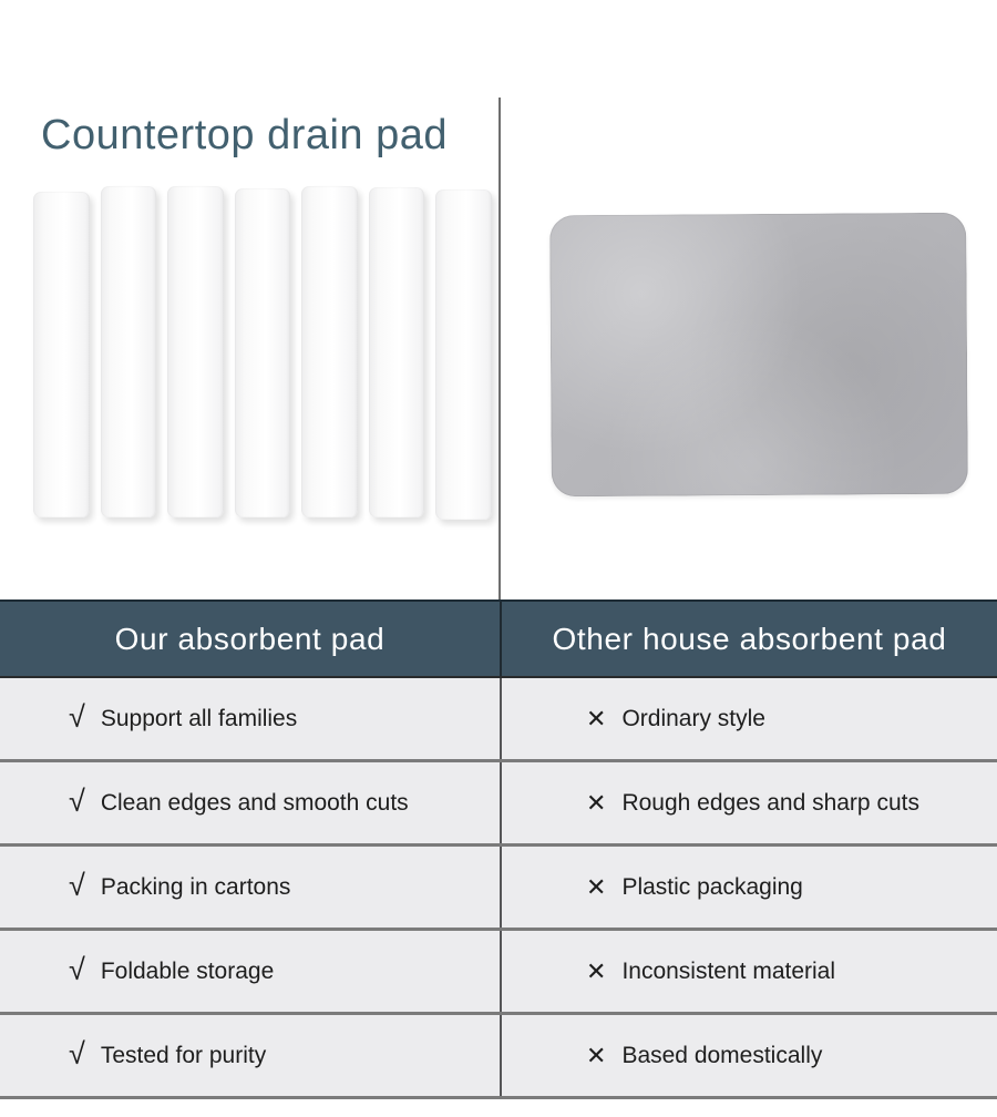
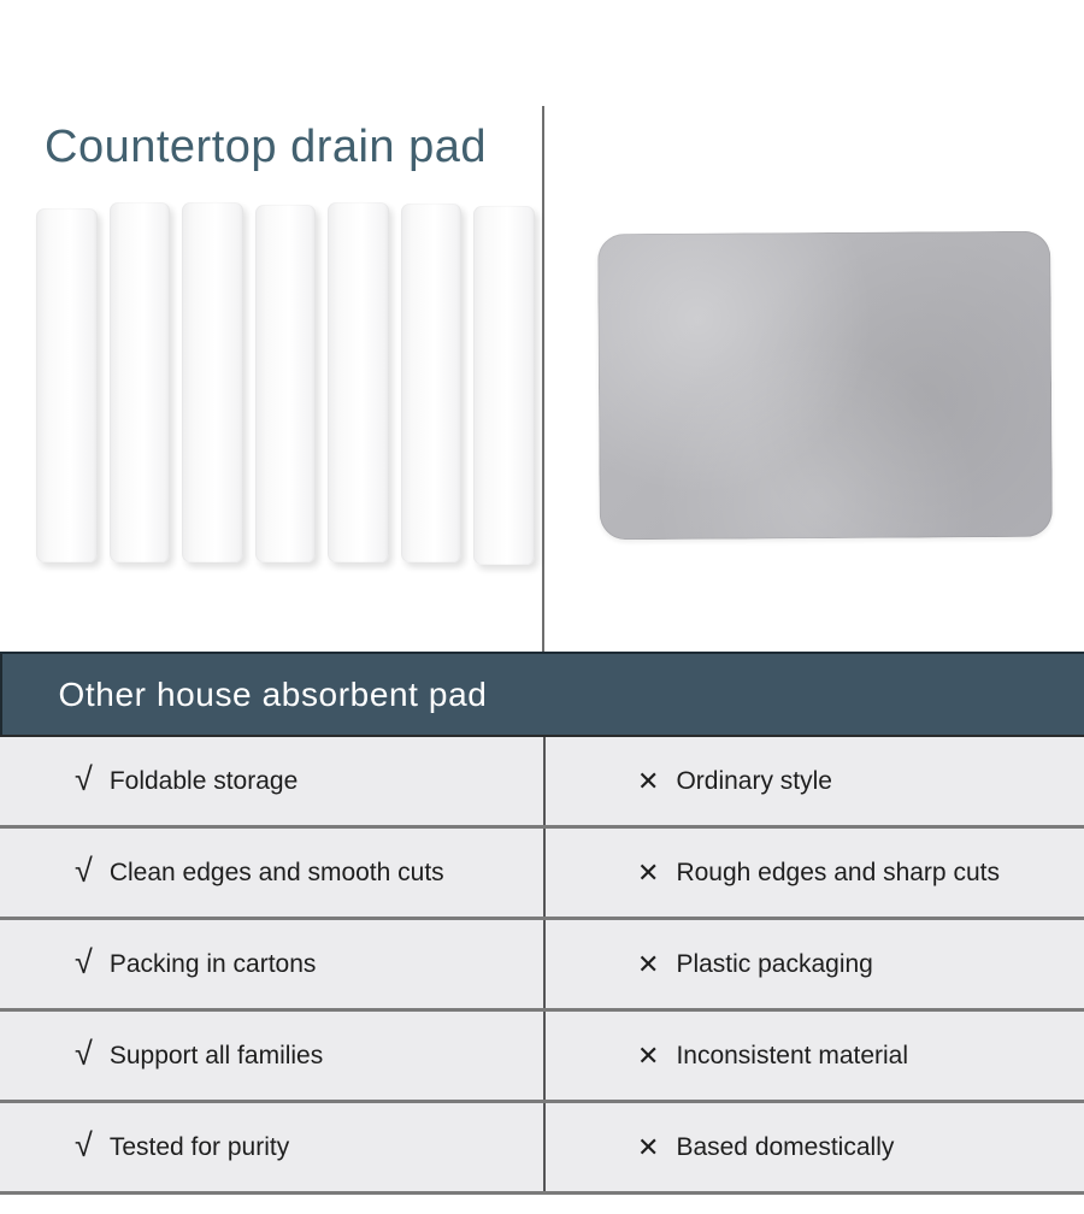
  Countertop drain pad
- Our absorbent pad
  Other house absorbent pad
  √
- Support all families
+ Foldable storage
  ✕
  Ordinary style
  √
  Clean edges and smooth cuts
  ✕
  Rough edges and sharp cuts
  √
  Packing in cartons
  ✕
  Plastic packaging
  √
- Foldable storage
+ Support all families
  ✕
  Inconsistent material
  √
  Tested for purity
  ✕
  Based domestically
